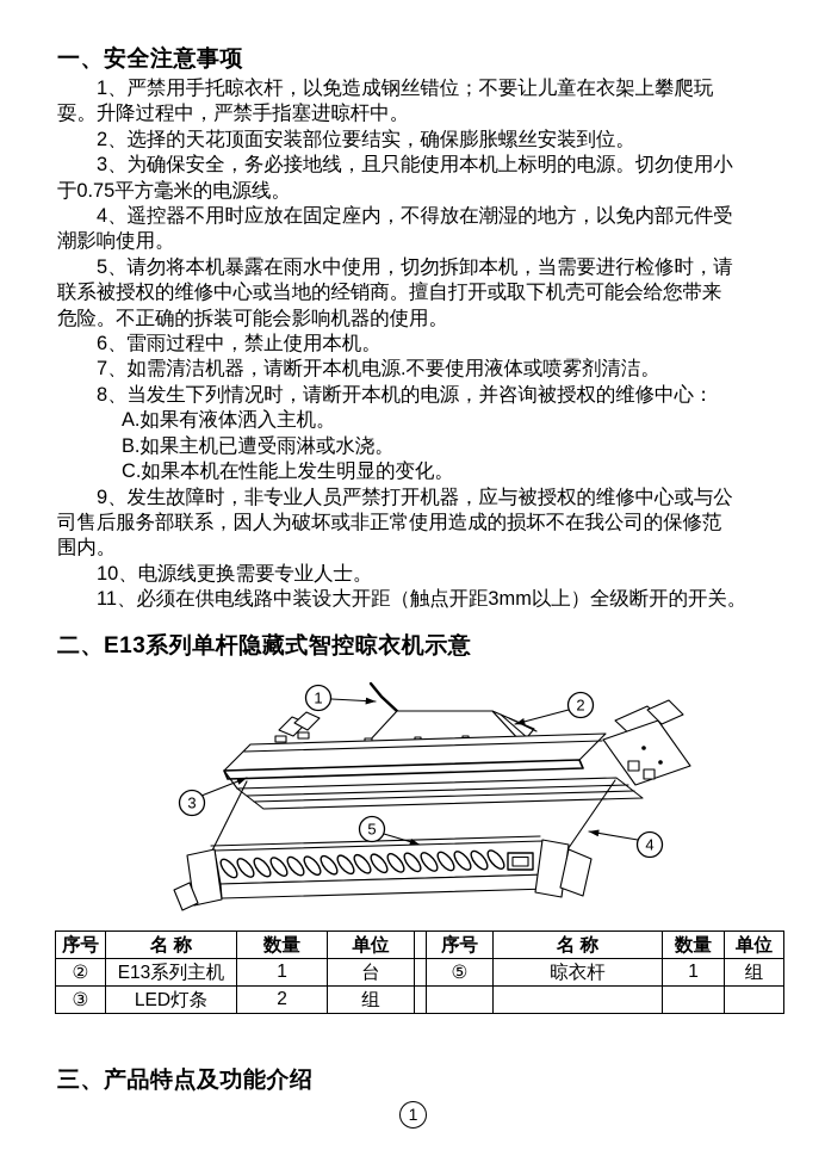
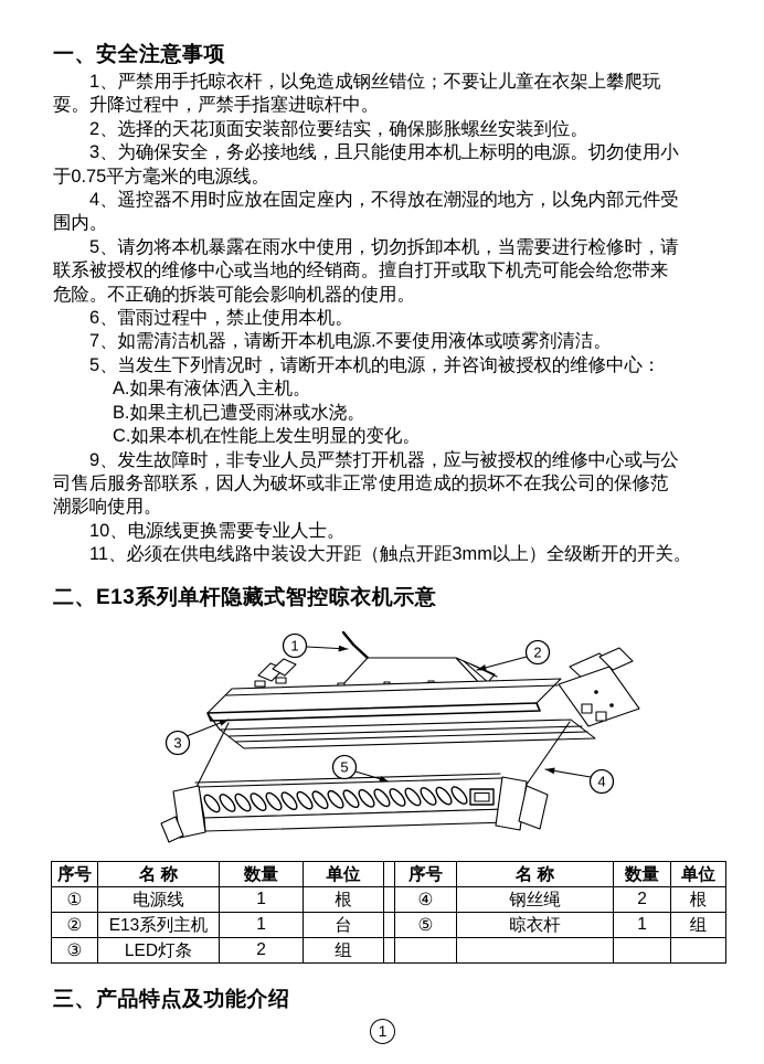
  一、安全注意事项
  1、严禁用手托晾衣杆，以免造成钢丝错位；不要让儿童在衣架上攀爬玩
  耍。升降过程中，严禁手指塞进晾杆中。
  2、选择的天花顶面安装部位要结实，确保膨胀螺丝安装到位。
  3、为确保安全，务必接地线，且只能使用本机上标明的电源。切勿使用小
  于0.75平方毫米的电源线。
  4、遥控器不用时应放在固定座内，不得放在潮湿的地方，以免内部元件受
- 潮影响使用。
+ 围内。
  5、请勿将本机暴露在雨水中使用，切勿拆卸本机，当需要进行检修时，请
  联系被授权的维修中心或当地的经销商。擅自打开或取下机壳可能会给您带来
  危险。不正确的拆装可能会影响机器的使用。
  6、雷雨过程中，禁止使用本机。
  7、如需清洁机器，请断开本机电源.不要使用液体或喷雾剂清洁。
- 8、当发生下列情况时，请断开本机的电源，并咨询被授权的维修中心：
+ 5、当发生下列情况时，请断开本机的电源，并咨询被授权的维修中心：
  A.如果有液体洒入主机。
  B.如果主机已遭受雨淋或水浇。
  C.如果本机在性能上发生明显的变化。
  9、发生故障时，非专业人员严禁打开机器，应与被授权的维修中心或与公
  司售后服务部联系，因人为破坏或非正常使用造成的损坏不在我公司的保修范
- 围内。
+ 潮影响使用。
  10、电源线更换需要专业人士。
  11、必须在供电线路中装设大开距（触点开距3mm以上）全级断开的开关。
  二、E13系列单杆隐藏式智控晾衣机示意
  1
  2
  3
  4
  5
  序号	名 称	数量	单位		序号	名 称	数量	单位
+ ①	电源线	1	根		④	钢丝绳	2	根
  ②	E13系列主机	1	台		⑤	晾衣杆	1	组
  ③	LED灯条	2	组
  三、产品特点及功能介绍
  1
